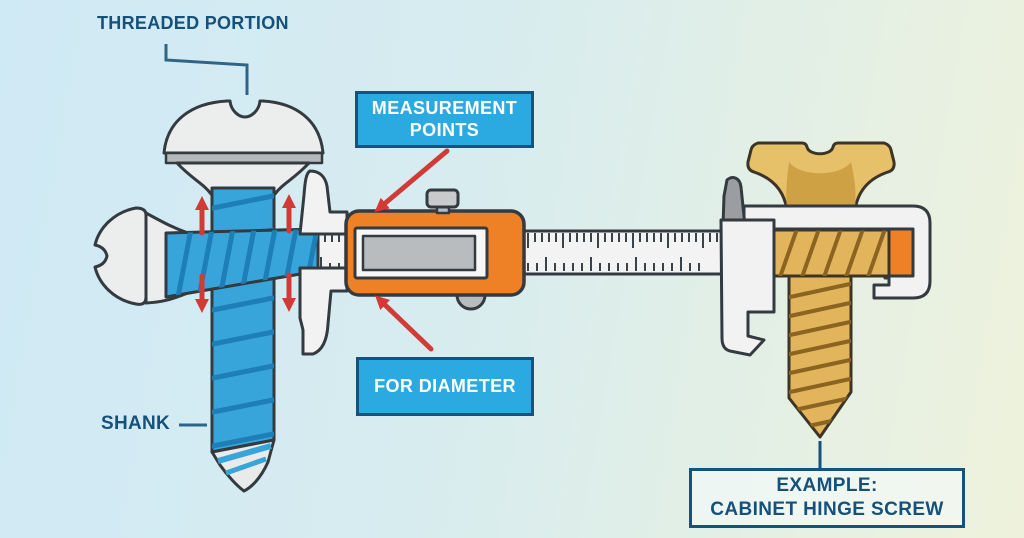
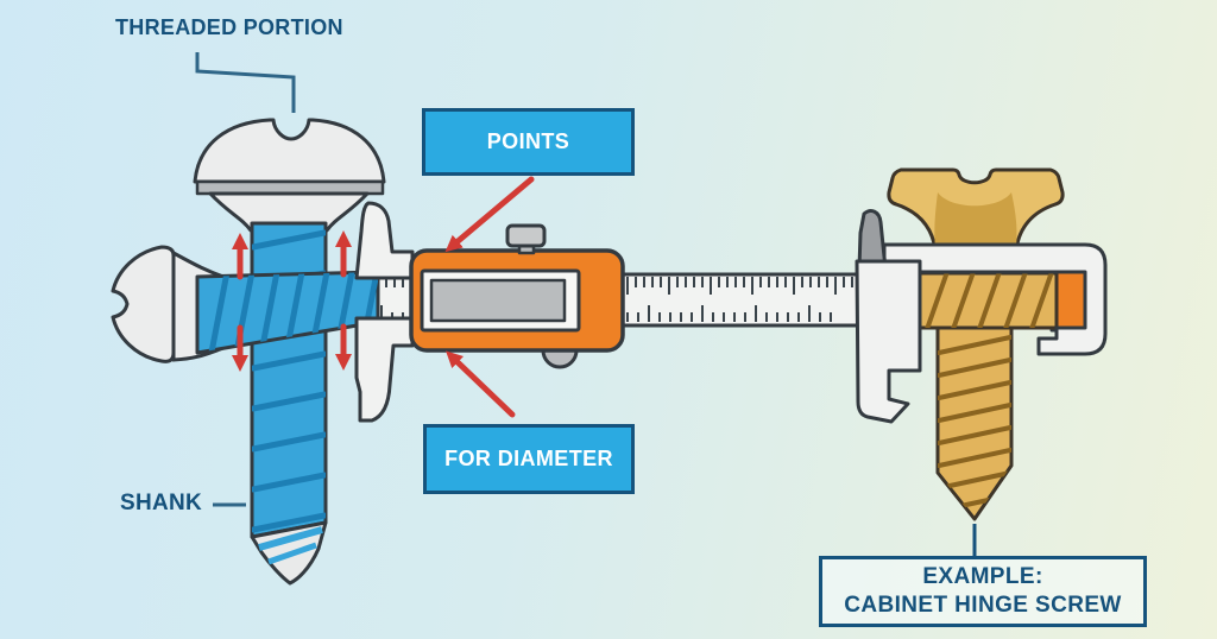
  THREADED PORTION
- MEASUREMENT
  POINTS
  FOR DIAMETER
  SHANK
  EXAMPLE:
  CABINET HINGE SCREW
